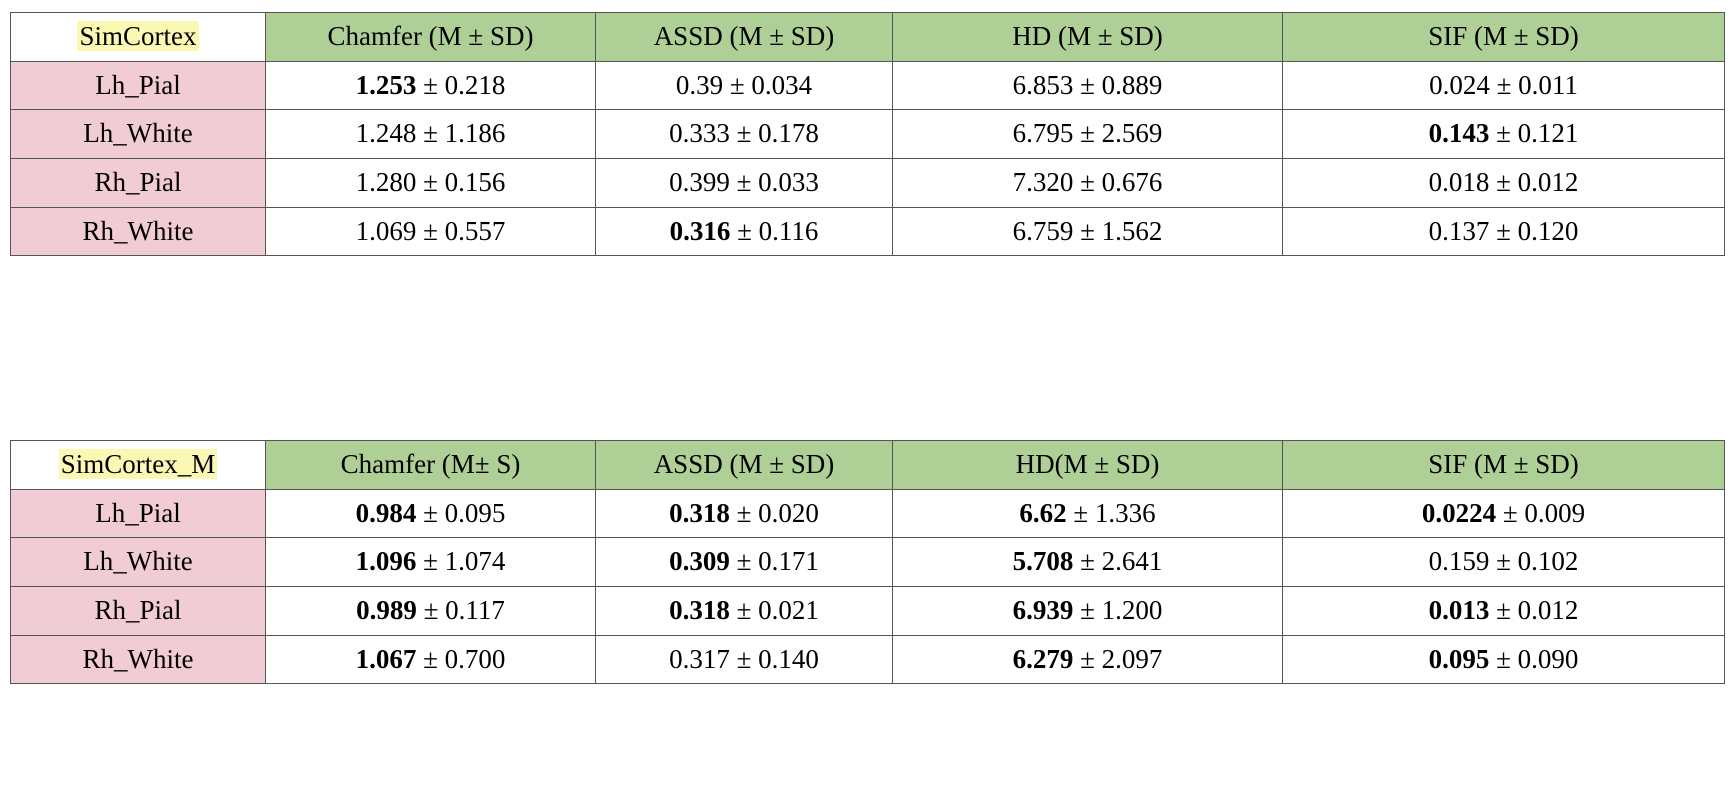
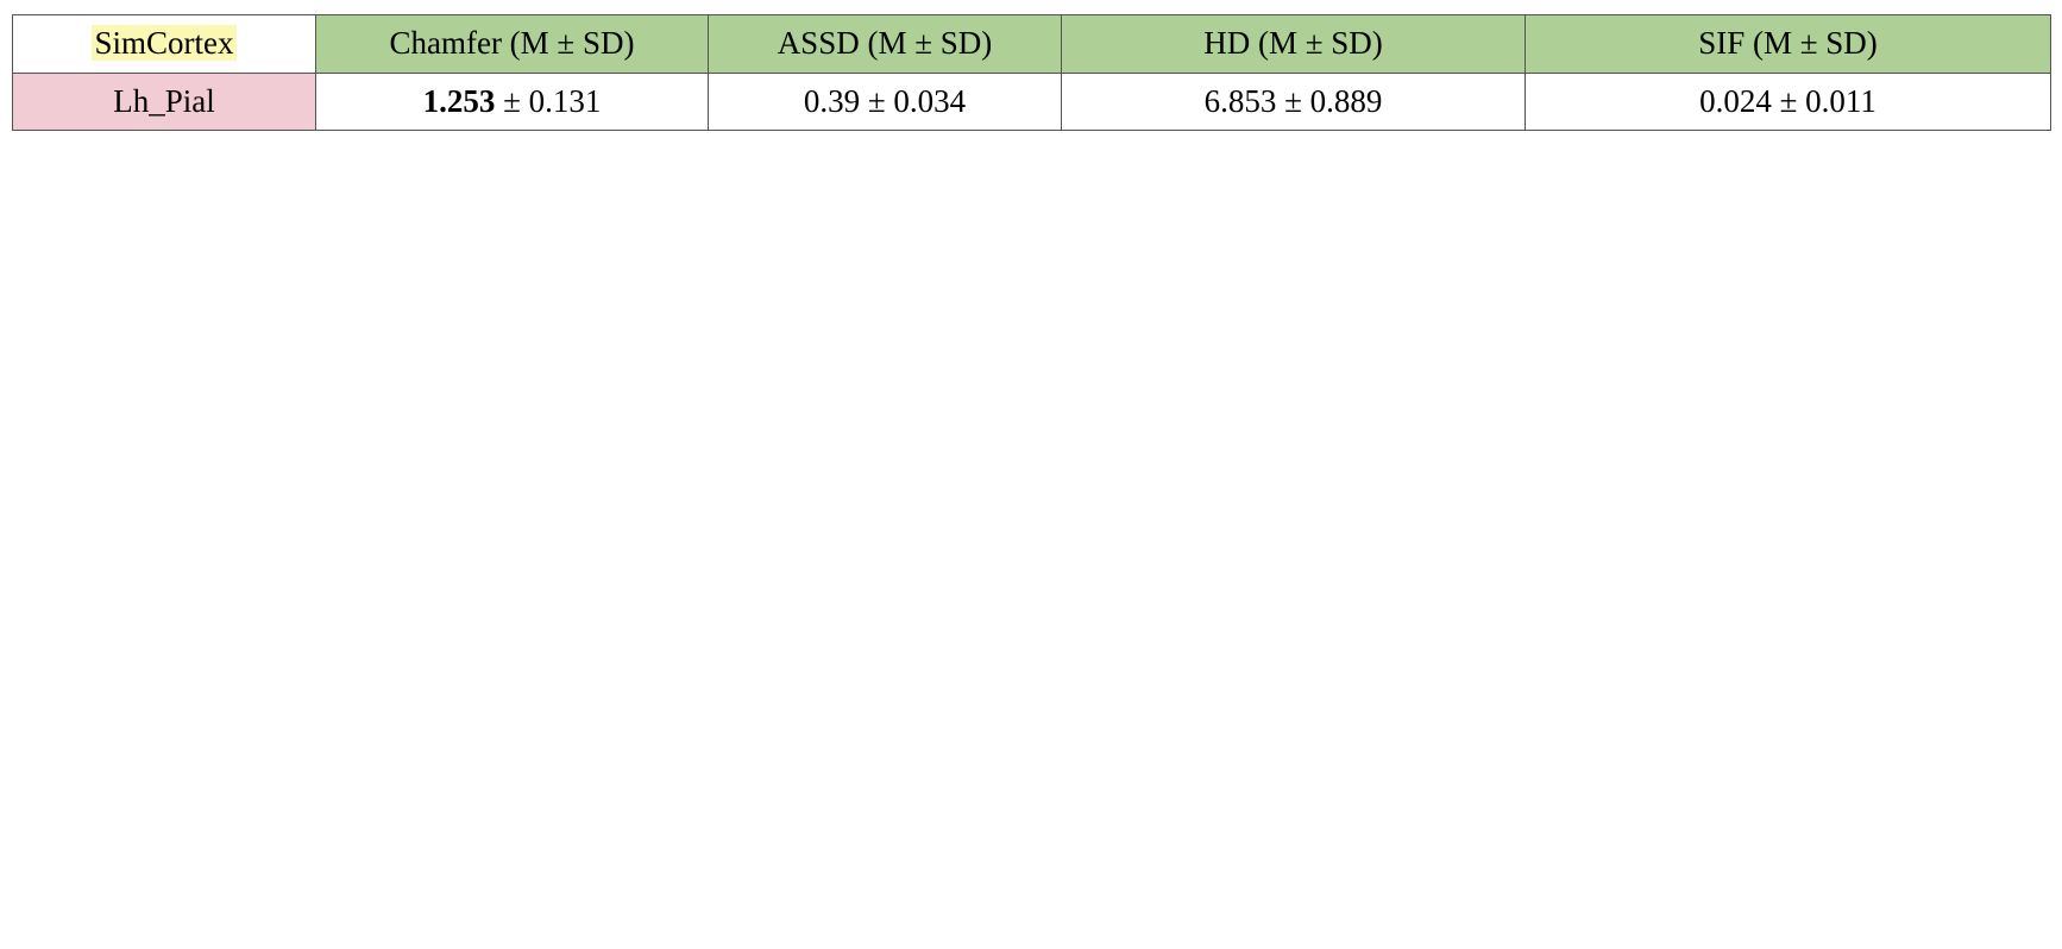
  SimCortex	Chamfer (M ± SD)	ASSD (M ± SD)	HD (M ± SD)	SIF (M ± SD)
- Lh_Pial	1.253 ± 0.218	0.39 ± 0.034	6.853 ± 0.889	0.024 ± 0.011
+ Lh_Pial	1.253 ± 0.131	0.39 ± 0.034	6.853 ± 0.889	0.024 ± 0.011
- Lh_White	1.248 ± 1.186	0.333 ± 0.178	6.795 ± 2.569	0.143 ± 0.121
- Rh_Pial	1.280 ± 0.156	0.399 ± 0.033	7.320 ± 0.676	0.018 ± 0.012
- Rh_White	1.069 ± 0.557	0.316 ± 0.116	6.759 ± 1.562	0.137 ± 0.120
- SimCortex_M	Chamfer (M± S)	ASSD (M ± SD)	HD(M ± SD)	SIF (M ± SD)
- Lh_Pial	0.984 ± 0.095	0.318 ± 0.020	6.62 ± 1.336	0.0224 ± 0.009
- Lh_White	1.096 ± 1.074	0.309 ± 0.171	5.708 ± 2.641	0.159 ± 0.102
- Rh_Pial	0.989 ± 0.117	0.318 ± 0.021	6.939 ± 1.200	0.013 ± 0.012
- Rh_White	1.067 ± 0.700	0.317 ± 0.140	6.279 ± 2.097	0.095 ± 0.090
